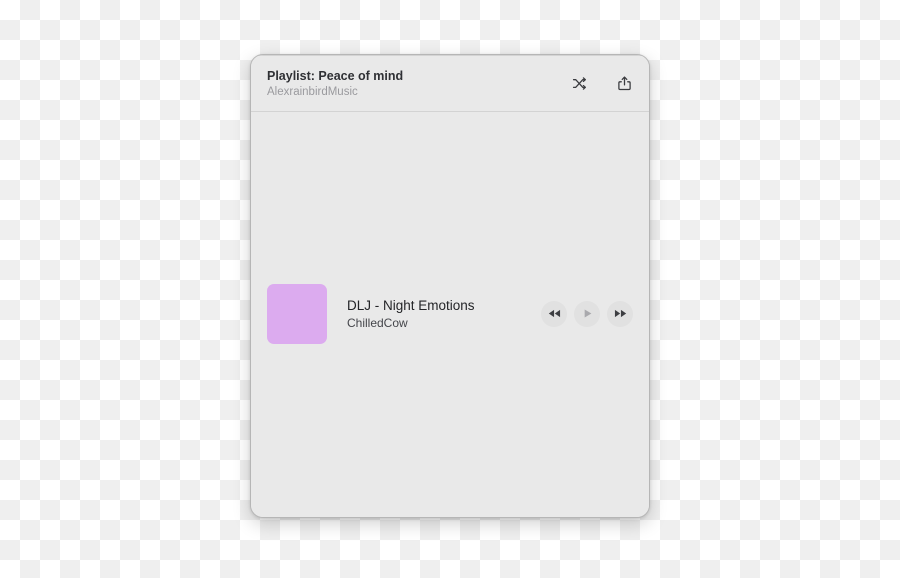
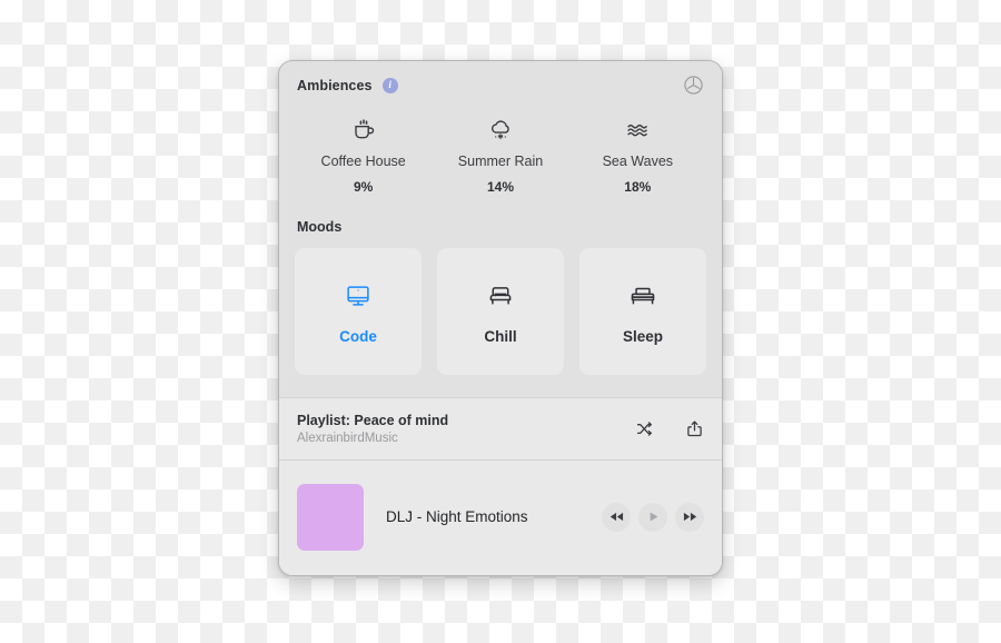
+ Ambiences
+ i
+ Coffee House
+ 9%
+ Summer Rain
+ 14%
+ Sea Waves
+ 18%
+ Moods
+ Code
+ Chill
+ Sleep
  Playlist: Peace of mind
  AlexrainbirdMusic
  DLJ - Night Emotions
- ChilledCow
